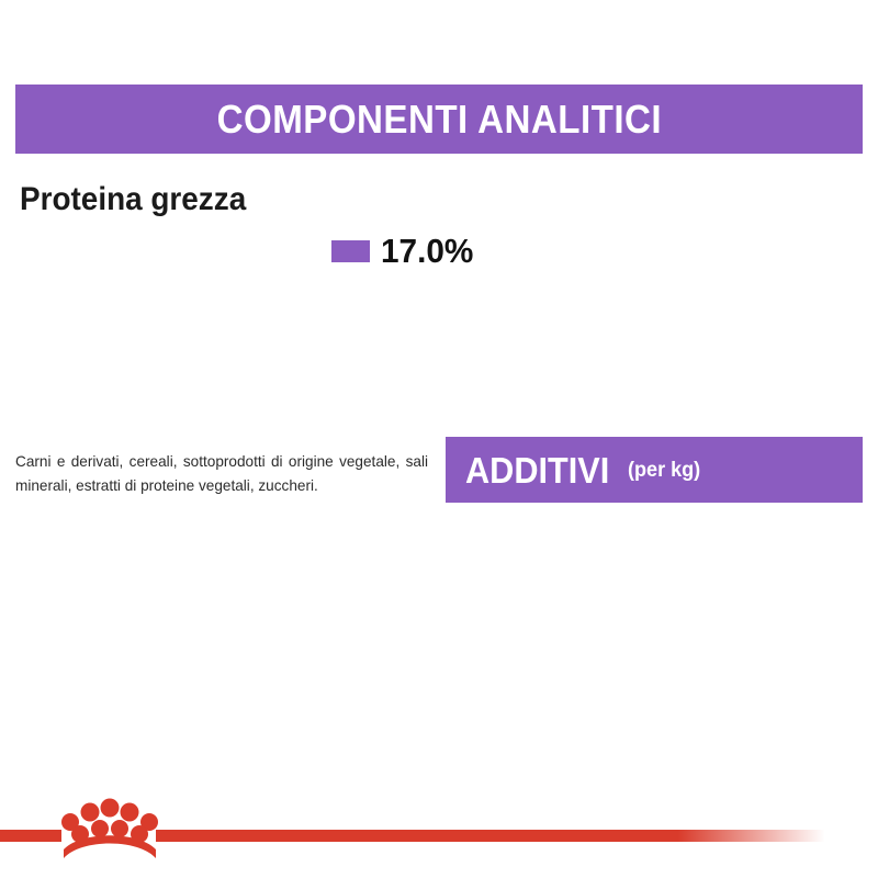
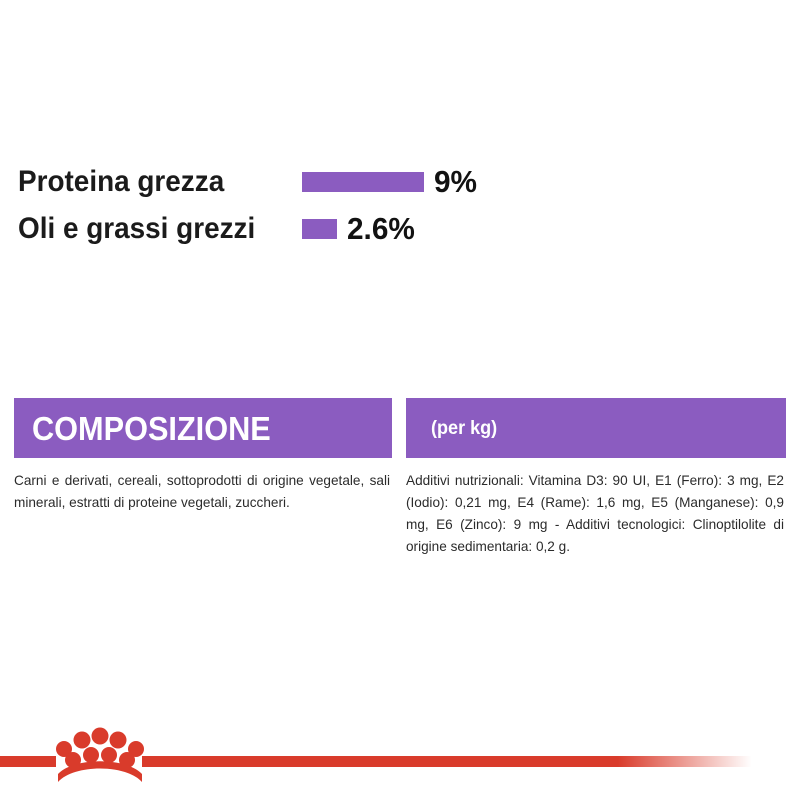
- COMPONENTI ANALITICI
  Proteina grezza
+ 9%
+ Oli e grassi grezzi
- 17.0%
+ 2.6%
+ COMPOSIZIONE
  Carni e derivati, cereali, sottoprodotti di origine vegetale, sali minerali, estratti di proteine vegetali, zuccheri.
- ADDITIVI
  (per kg)
+ Additivi nutrizionali: Vitamina D3: 90 UI, E1 (Ferro): 3 mg, E2 (Iodio): 0,21 mg, E4 (Rame): 1,6 mg, E5 (Manganese): 0,9 mg, E6 (Zinco): 9 mg - Additivi tecnologici: Clinoptilolite di origine sedimentaria: 0,2 g.
